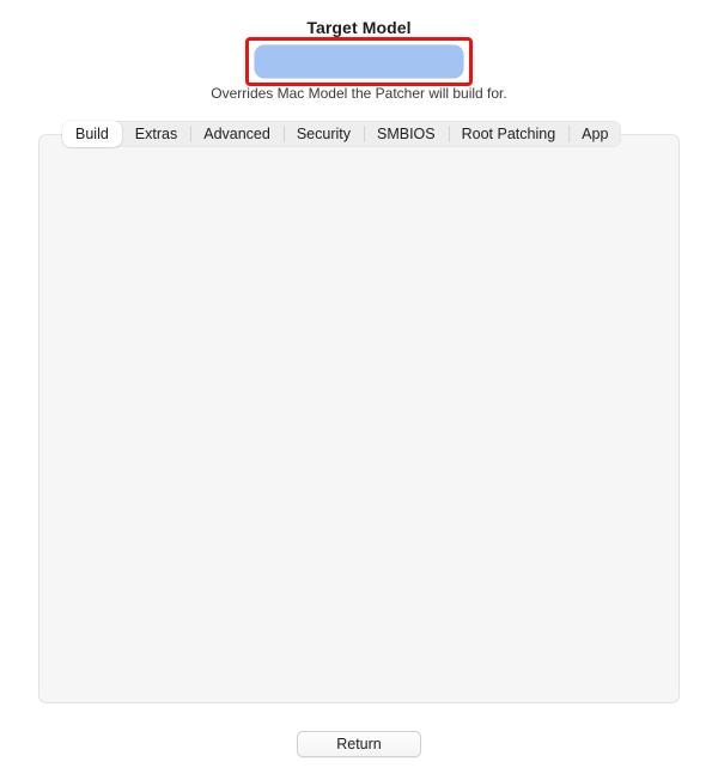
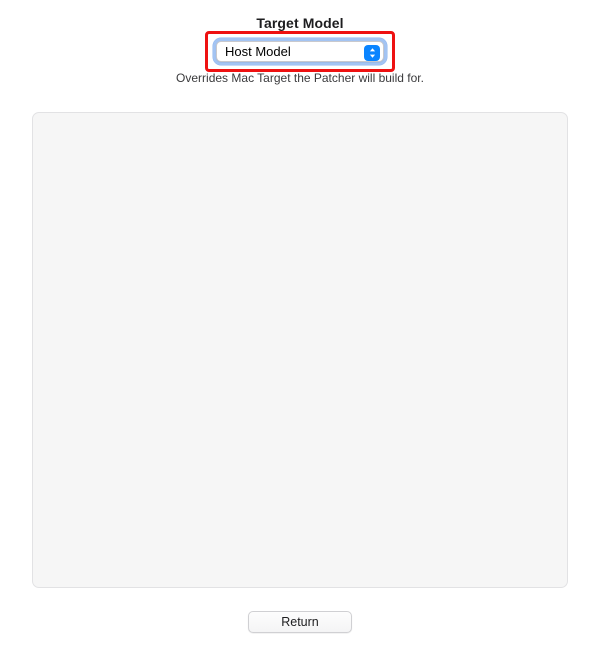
  Target Model
+ Host Model
- Overrides Mac Model the Patcher will build for.
+ Overrides Mac Target the Patcher will build for.
- Build
- Extras
- Advanced
- Security
- SMBIOS
- Root Patching
- App
  Return
